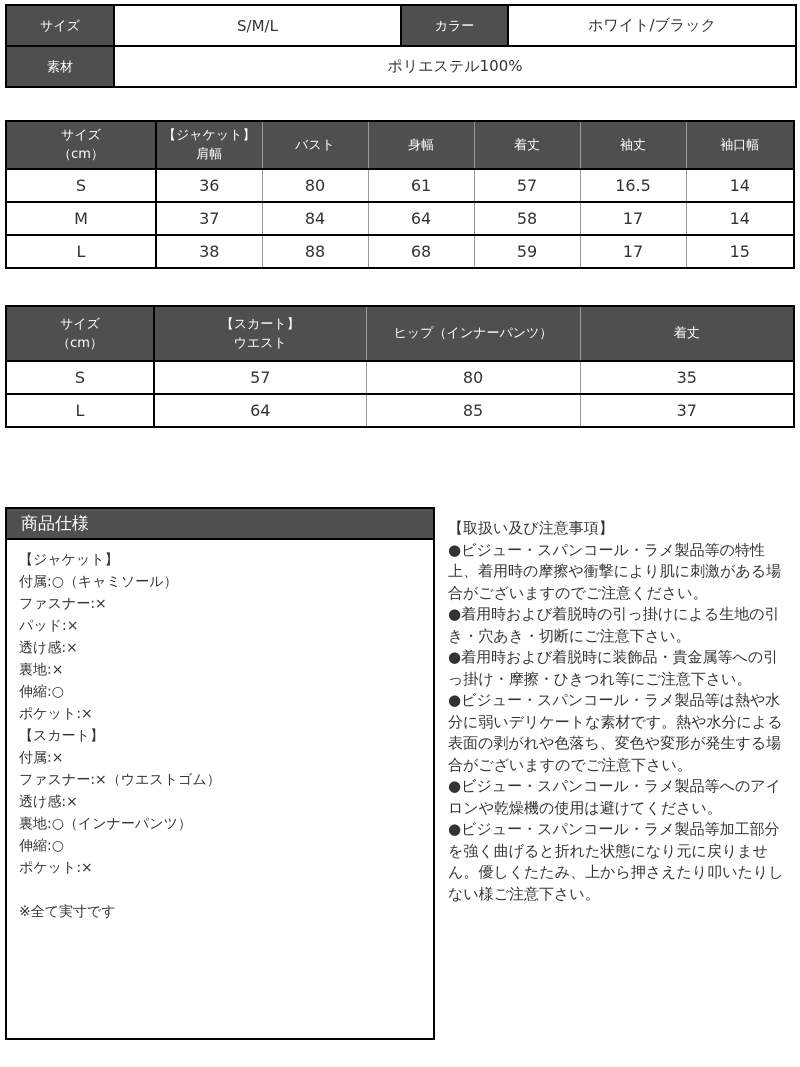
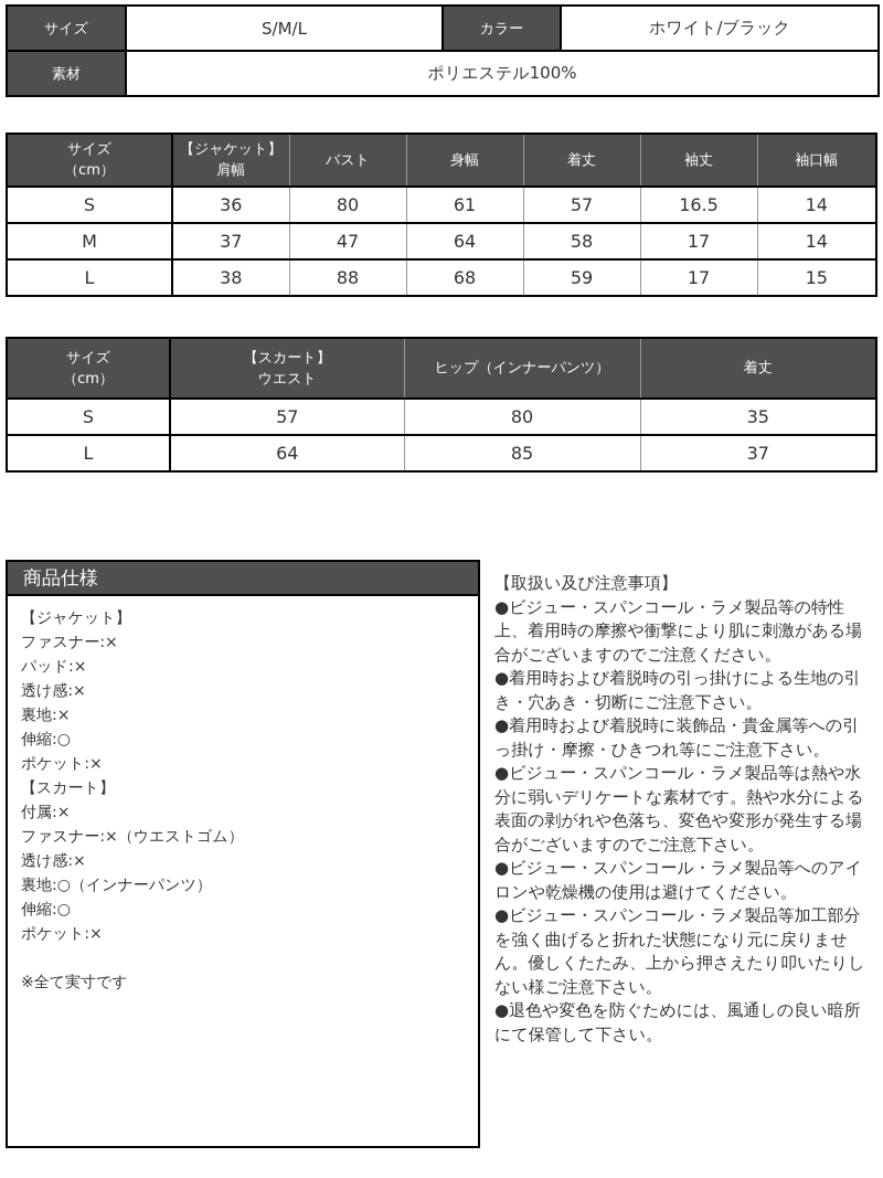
  サイズ	S/M/L	カラー	ホワイト/ブラック
  素材	ポリエステル100%
  サイズ （cm）	【ジャケット】 肩幅	バスト	身幅	着丈	袖丈	袖口幅
  S	36	80	61	57	16.5	14
- M	37	84	64	58	17	14
+ M	37	47	64	58	17	14
  L	38	88	68	59	17	15
  サイズ （cm）	【スカート】 ウエスト	ヒップ（インナーパンツ）	着丈
  S	57	80	35
  L	64	85	37
  商品仕様
  【ジャケット】
- 付属:○（キャミソール）
  ファスナー:×
  パッド:×
  透け感:×
  裏地:×
  伸縮:○
  ポケット:×
  【スカート】
  付属:×
  ファスナー:×（ウエストゴム）
  透け感:×
  裏地:○（インナーパンツ）
  伸縮:○
  ポケット:×
  ※全て実寸です
  【取扱い及び注意事項】
  ●ビジュー・スパンコール・ラメ製品等の特性上、着用時の摩擦や衝撃により肌に刺激がある場合がございますのでご注意ください。
  ●着用時および着脱時の引っ掛けによる生地の引き・穴あき・切断にご注意下さい。
  ●着用時および着脱時に装飾品・貴金属等への引っ掛け・摩擦・ひきつれ等にご注意下さい。
  ●ビジュー・スパンコール・ラメ製品等は熱や水分に弱いデリケートな素材です。熱や水分による表面の剥がれや色落ち、変色や変形が発生する場合がございますのでご注意下さい。
  ●ビジュー・スパンコール・ラメ製品等へのアイロンや乾燥機の使用は避けてください。
  ●ビジュー・スパンコール・ラメ製品等加工部分を強く曲げると折れた状態になり元に戻りません。優しくたたみ、上から押さえたり叩いたりしない様ご注意下さい。
+ ●退色や変色を防ぐためには、風通しの良い暗所にて保管して下さい。
